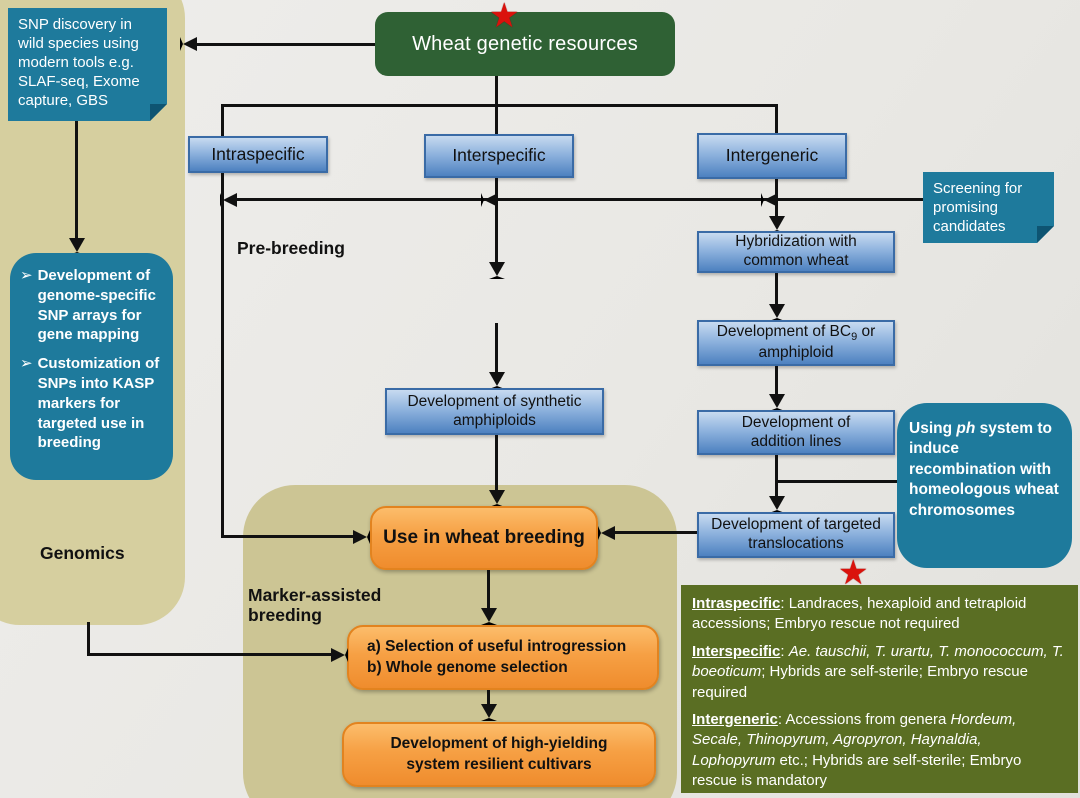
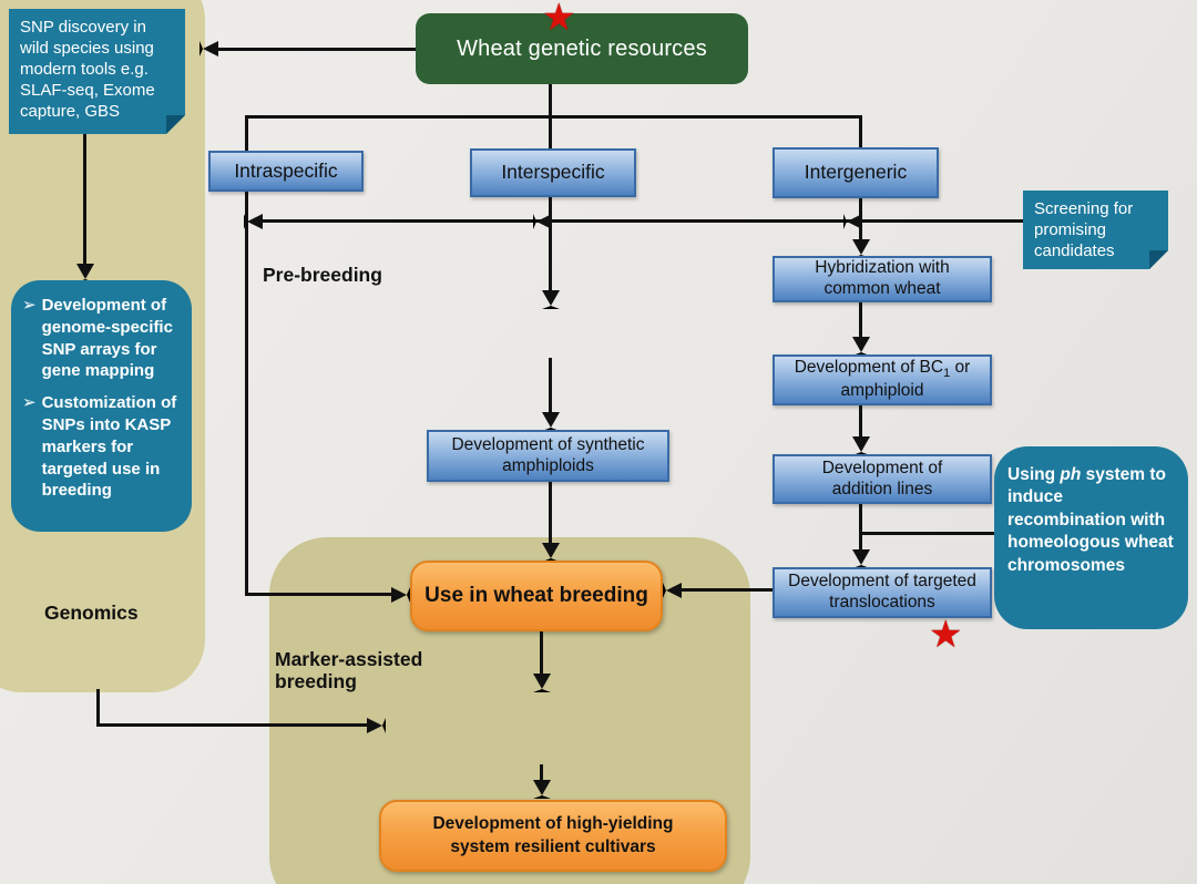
  SNP discovery in wild species using modern tools e.g. SLAF-seq, Exome capture, GBS
  Wheat genetic resources
  ★
  Intraspecific
  Interspecific
  Intergeneric
  Screening for promising candidates
  Pre-breeding
  Marker-assisted breeding
  Development of synthetic amphiploids
  Use in wheat breeding
- a) Selection of useful introgression
- b) Whole genome selection
  Development of high-yielding system resilient cultivars
  ➢
  Development of genome-specific SNP arrays for gene mapping
  ➢
  Customization of SNPs into KASP markers for targeted use in breeding
  Genomics
  Hybridization with common wheat
- Development of BC9 or amphiploid
+ Development of BC1 or amphiploid
  Development of addition lines
  Development of targeted translocations
  Using ph system to induce recombination with homeologous wheat chromosomes
  ★
- Intraspecific: Landraces, hexaploid and tetraploid accessions; Embryo rescue not required
- Interspecific: Ae. tauschii, T. urartu, T. monococcum, T. boeoticum; Hybrids are self-sterile; Embryo rescue required
- Intergeneric: Accessions from genera Hordeum, Secale, Thinopyrum, Agropyron, Haynaldia, Lophopyrum etc.; Hybrids are self-sterile; Embryo rescue is mandatory
